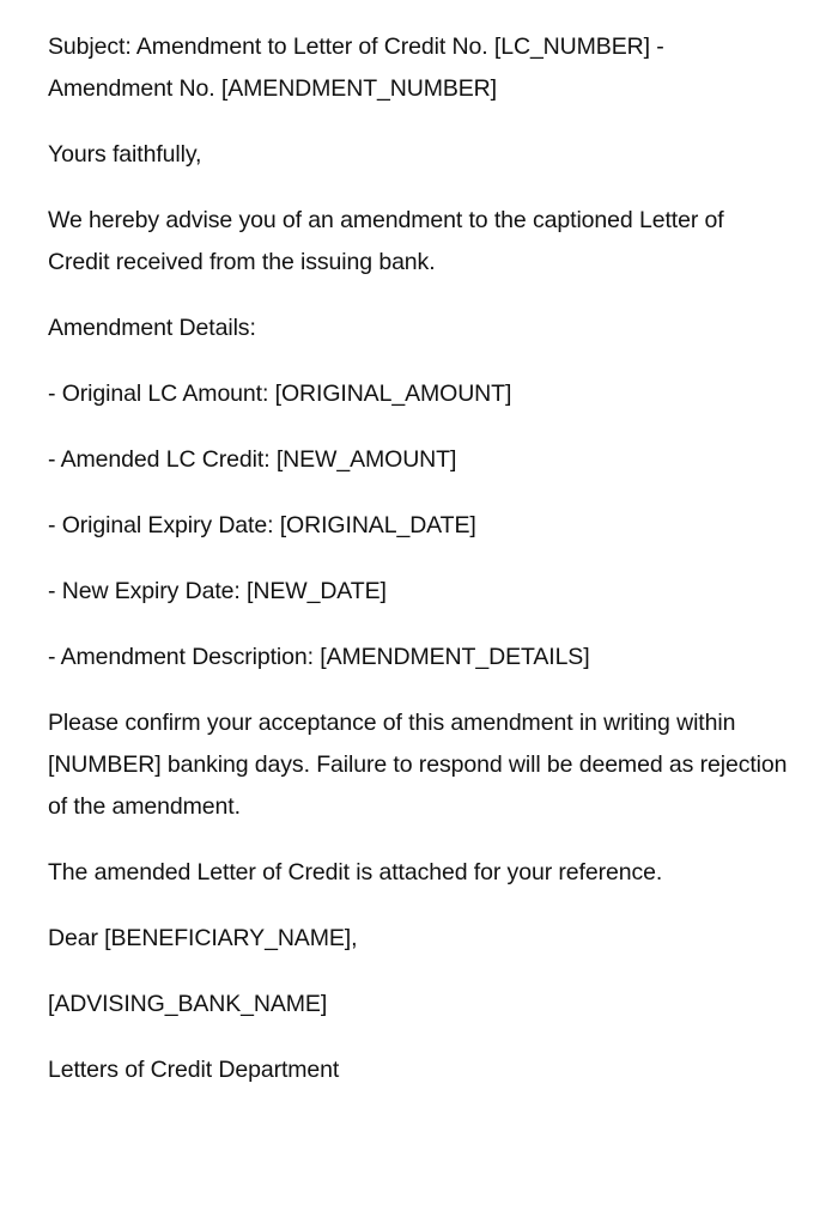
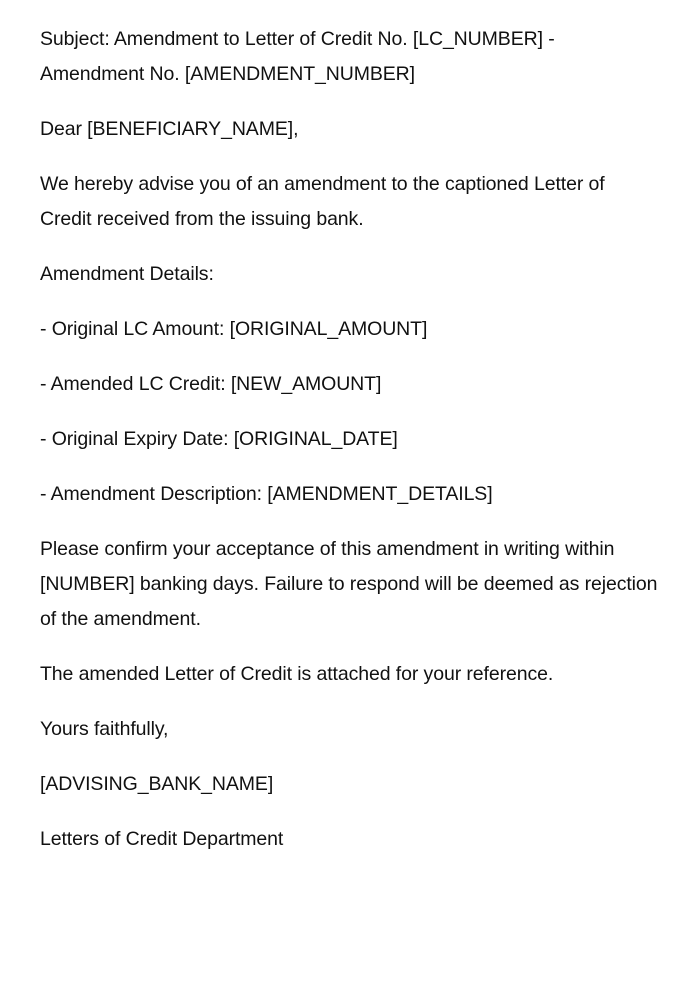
  Subject: Amendment to Letter of Credit No. [LC_NUMBER] - Amendment No. [AMENDMENT_NUMBER]
- Yours faithfully,
+ Dear [BENEFICIARY_NAME],
  We hereby advise you of an amendment to the captioned Letter of Credit received from the issuing bank.
  Amendment Details:
  - Original LC Amount: [ORIGINAL_AMOUNT]
  - Amended LC Credit: [NEW_AMOUNT]
  - Original Expiry Date: [ORIGINAL_DATE]
- - New Expiry Date: [NEW_DATE]
  - Amendment Description: [AMENDMENT_DETAILS]
  Please confirm your acceptance of this amendment in writing within [NUMBER] banking days. Failure to respond will be deemed as rejection of the amendment.
  The amended Letter of Credit is attached for your reference.
- Dear [BENEFICIARY_NAME],
+ Yours faithfully,
  [ADVISING_BANK_NAME]
  Letters of Credit Department
